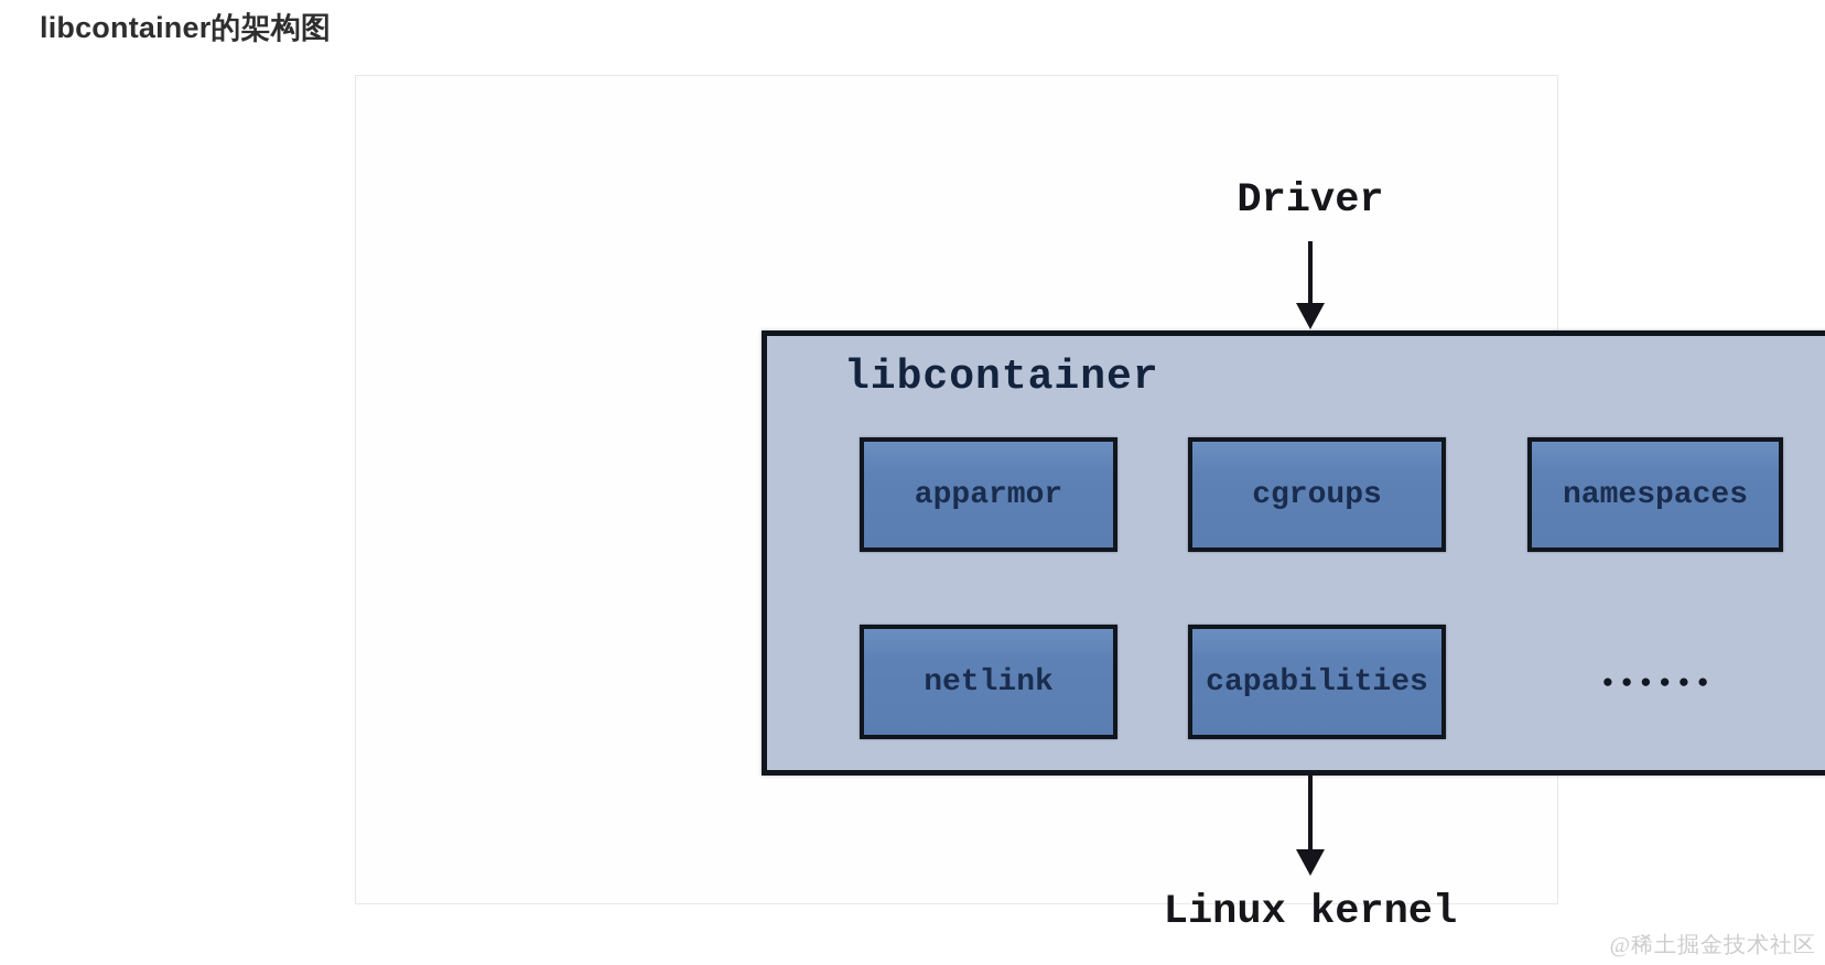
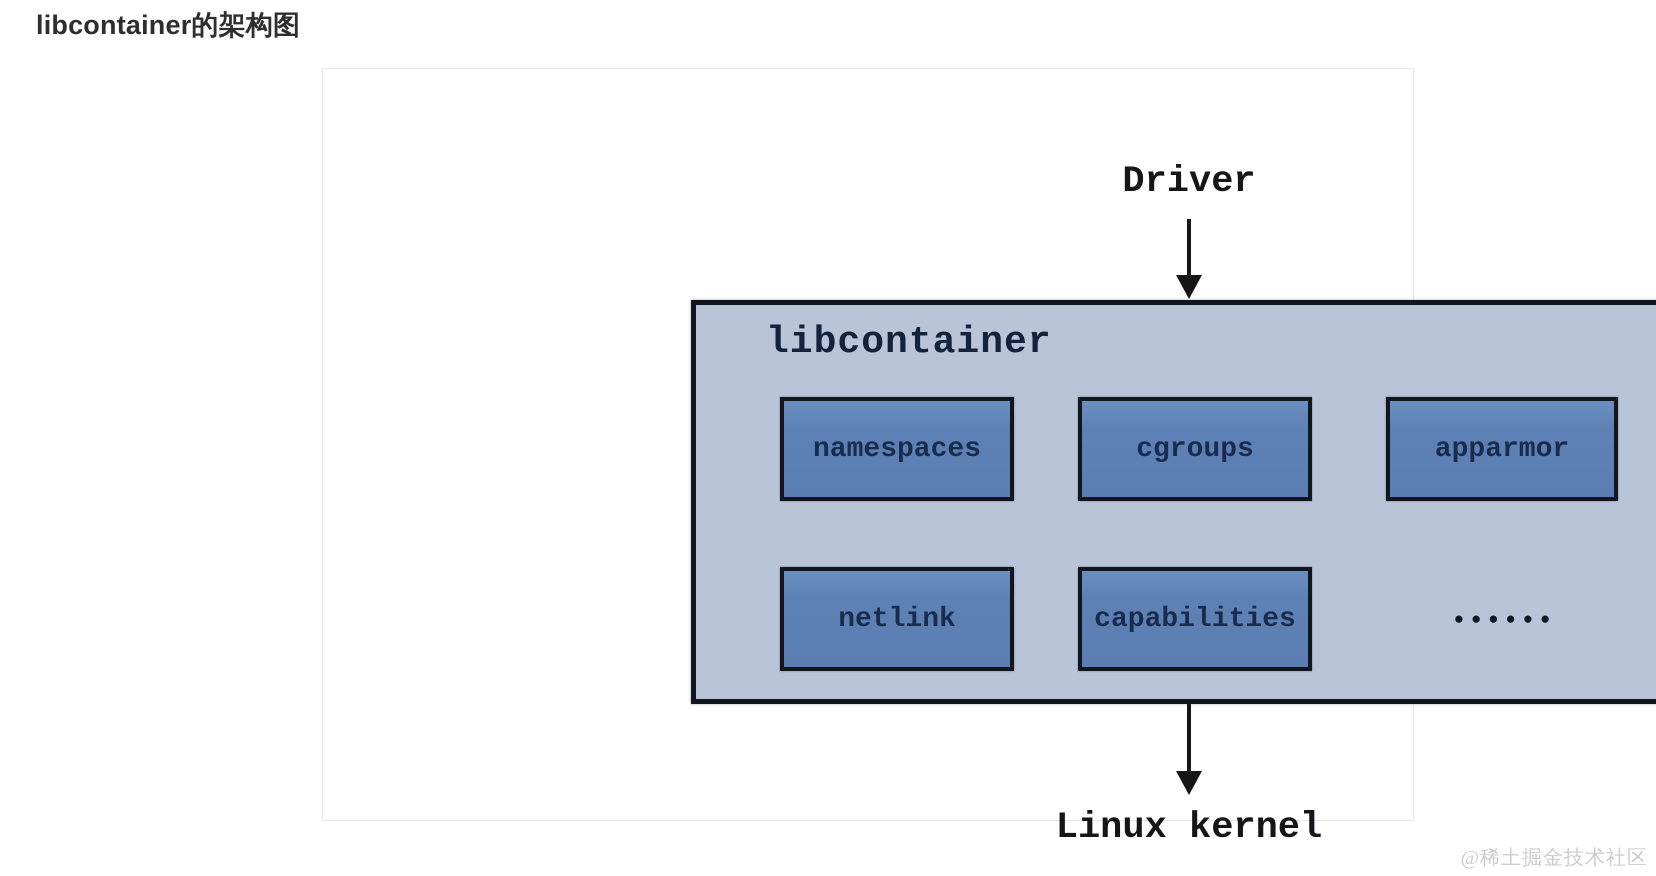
  libcontainer的架构图
  Driver
  libcontainer
- apparmor
+ namespaces
  cgroups
- namespaces
+ apparmor
  netlink
  capabilities
  ●●●●●●
  Linux kernel
  @稀土掘金技术社区
